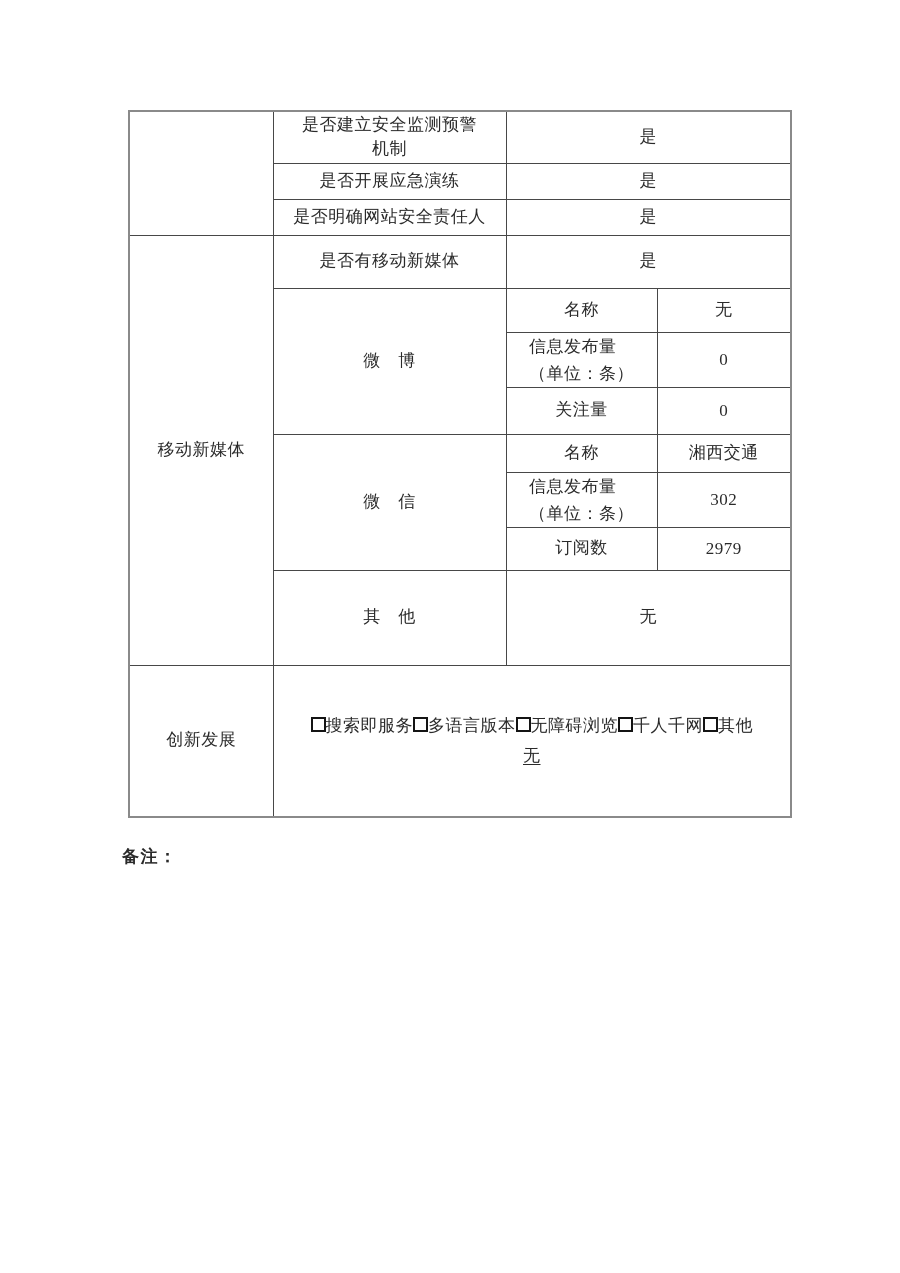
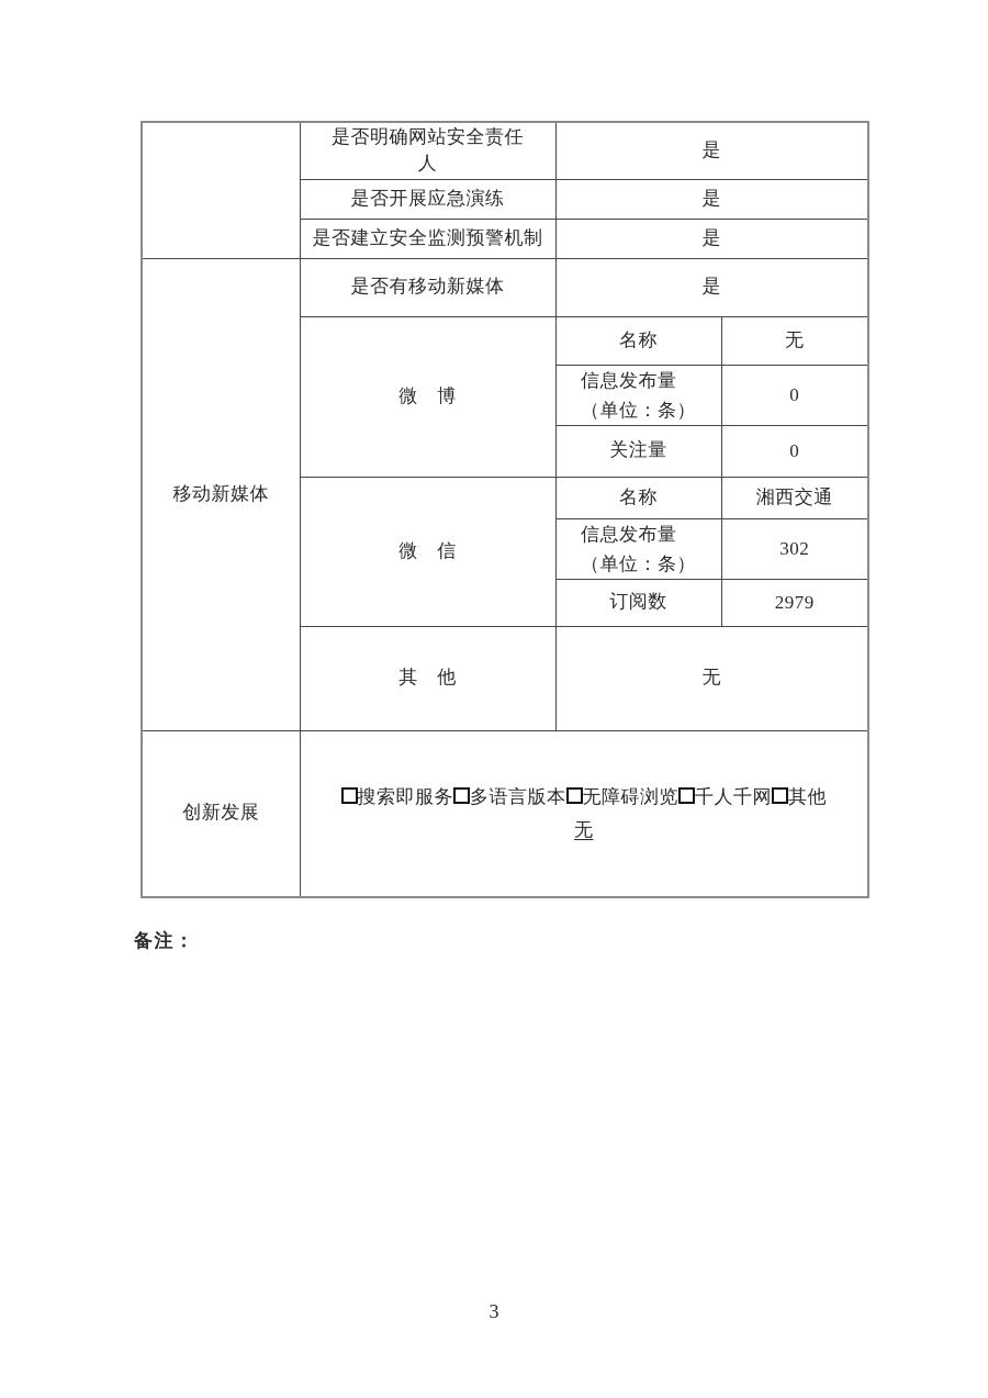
- 	是否建立安全监测预警机制	是
+ 	是否明确网站安全责任人	是
  是否开展应急演练	是
- 是否明确网站安全责任人	是
+ 是否建立安全监测预警机制	是
  移动新媒体	是否有移动新媒体	是
  微 博	名称	无
  信息发布量 （单位：条）	0
  关注量	0
  微 信	名称	湘西交通
  信息发布量 （单位：条）	302
  订阅数	2979
  其 他	无
  创新发展	搜索即服务 多语言版本 无障碍浏览 千人千网 其他 无
  备注：
+ 3
